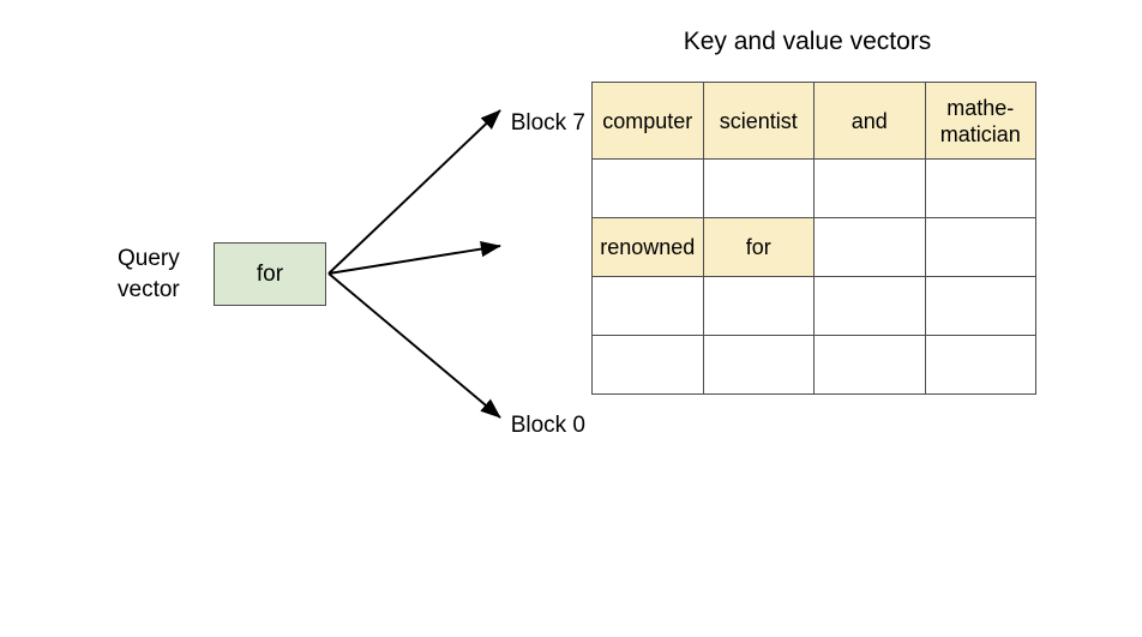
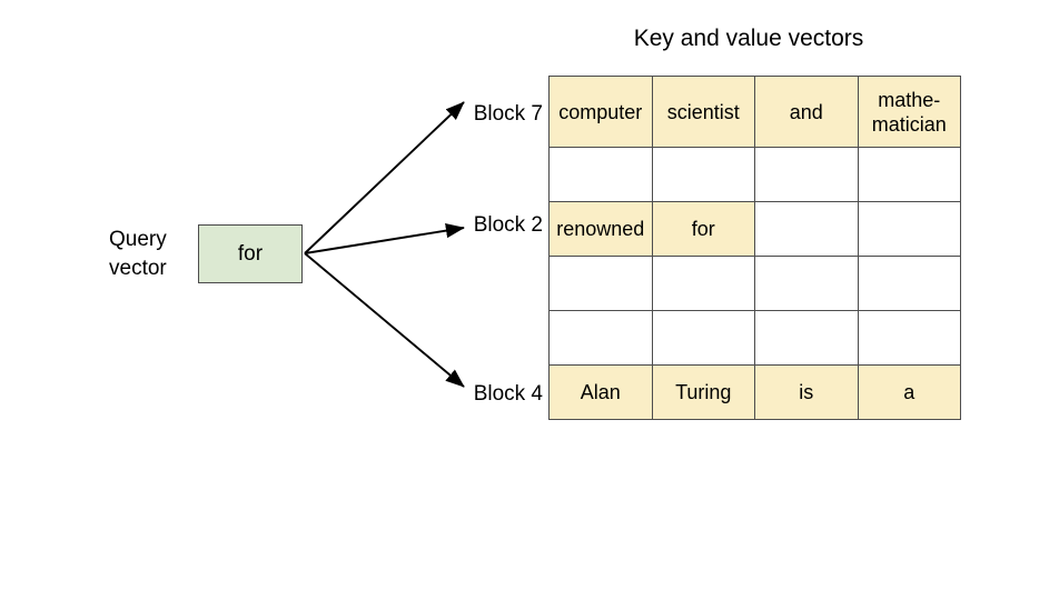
  Key and value vectors
  Query
  vector
  for
  Block 7
+ Block 2
- Block 0
+ Block 4
  computer	scientist	and	mathe-matician
  renowned	for
+ Alan	Turing	is	a
